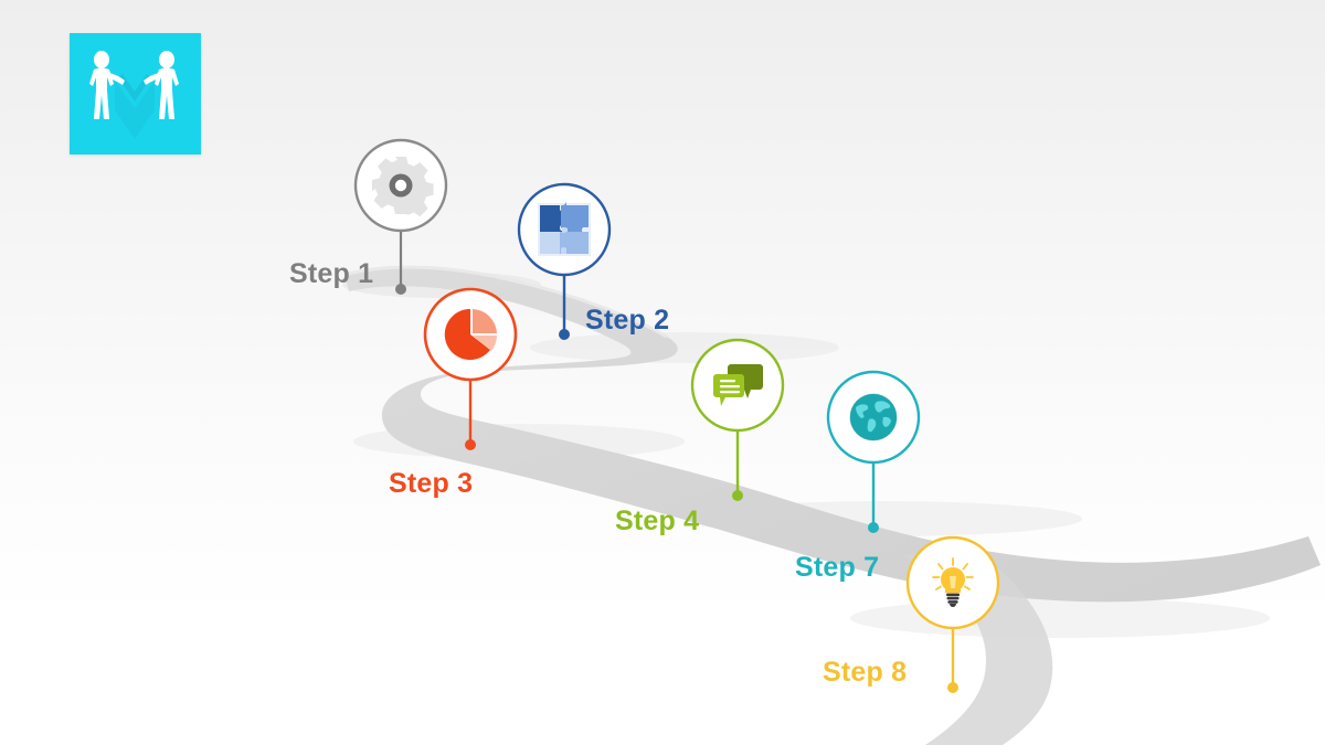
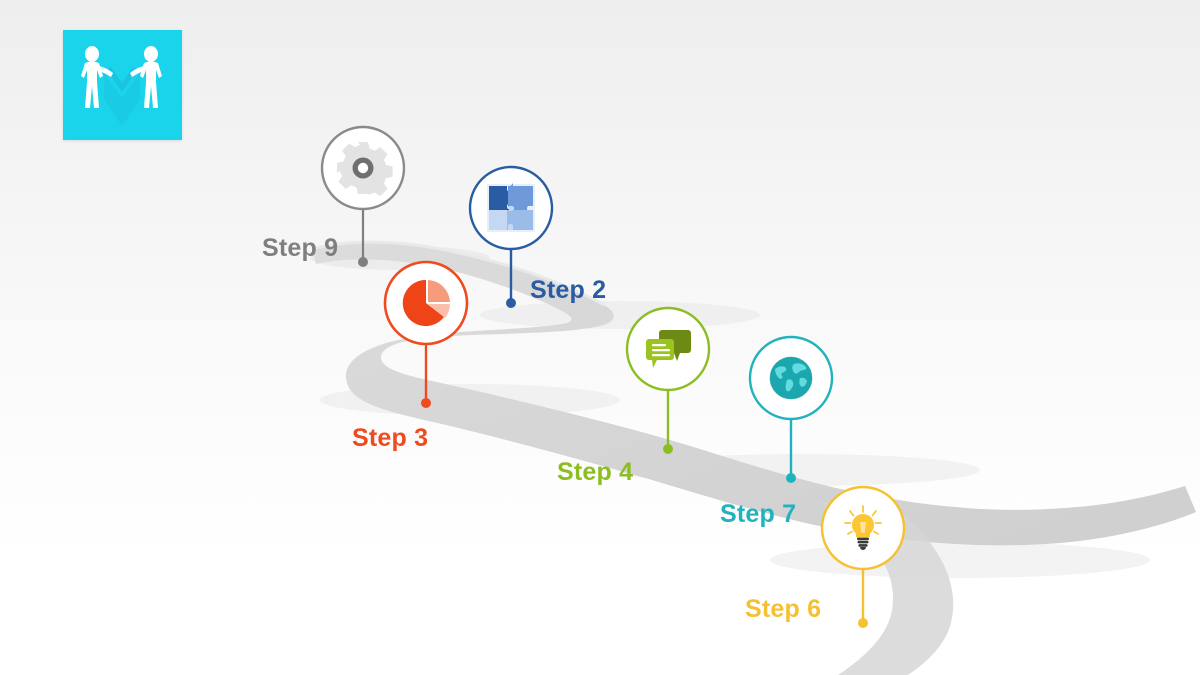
- Step 1
+ Step 9
  Step 2
  Step 3
  Step 4
  Step 7
- Step 8
+ Step 6
